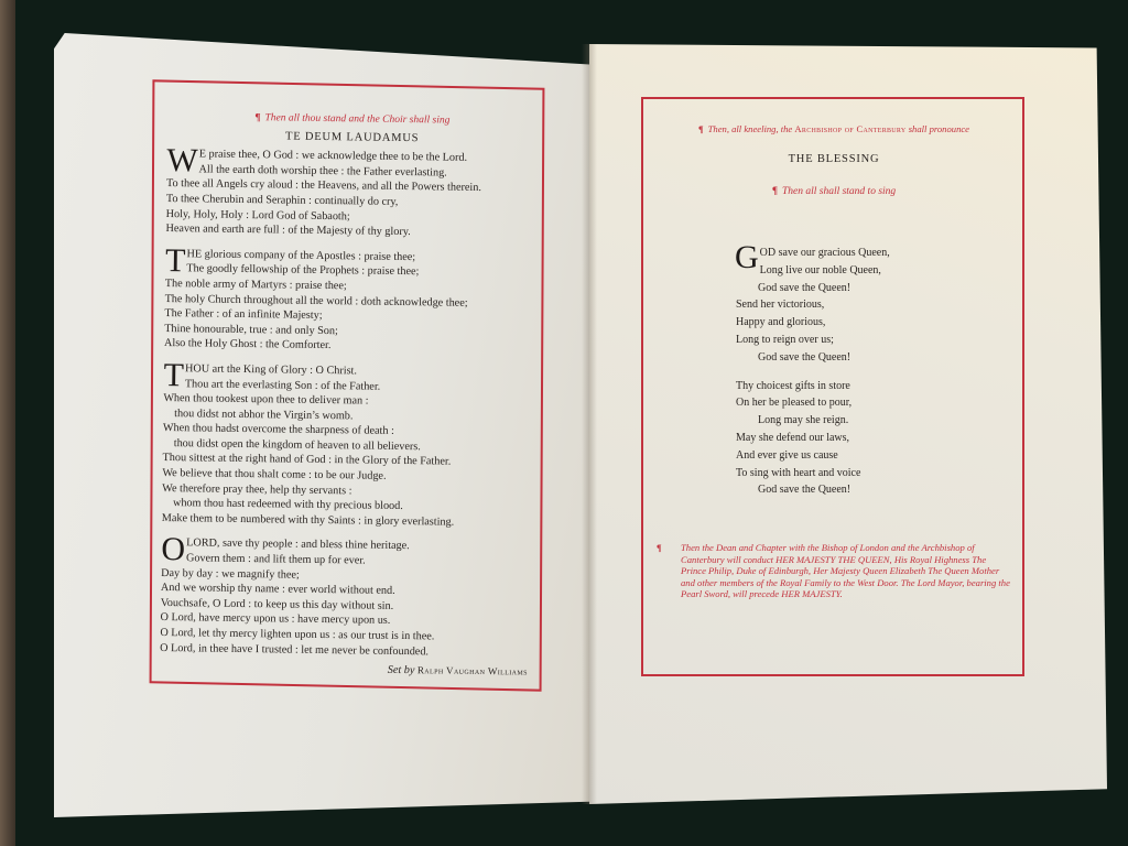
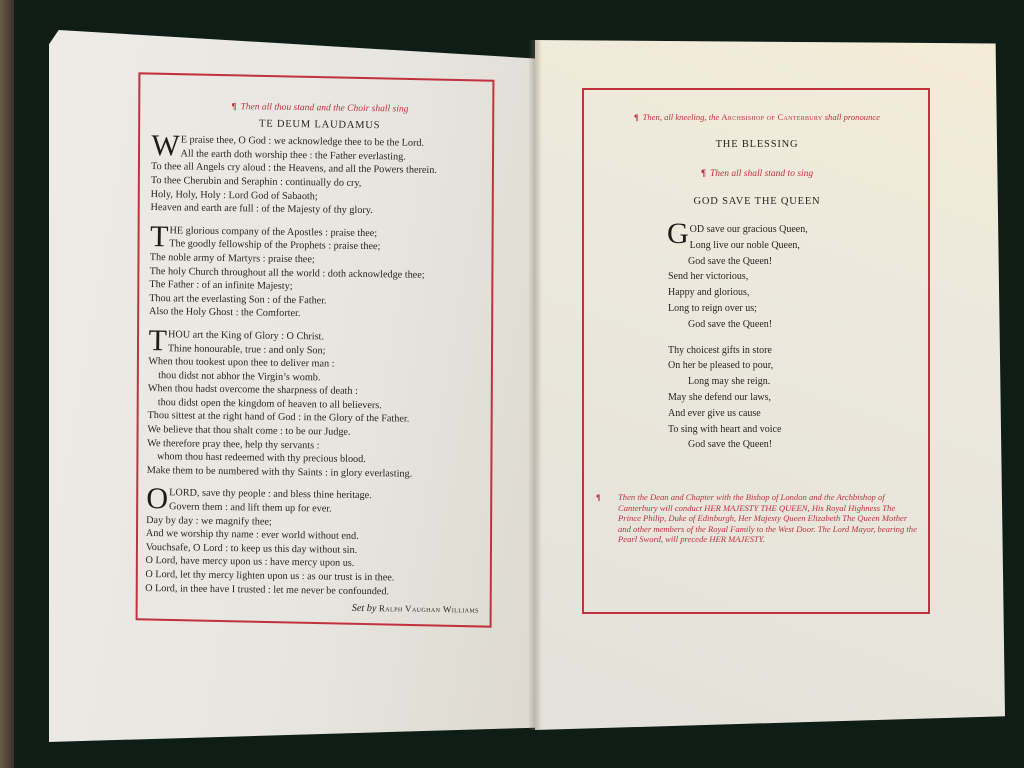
  ¶ Then all thou stand and the Choir shall sing
  TE DEUM LAUDAMUS
  W
  E praise thee, O God : we acknowledge thee to be the Lord.
  All the earth doth worship thee : the Father everlasting.
  To thee all Angels cry aloud : the Heavens, and all the Powers therein.
  To thee Cherubin and Seraphin : continually do cry,
  Holy, Holy, Holy : Lord God of Sabaoth;
  Heaven and earth are full : of the Majesty of thy glory.
  T
  HE glorious company of the Apostles : praise thee;
  The goodly fellowship of the Prophets : praise thee;
  The noble army of Martyrs : praise thee;
  The holy Church throughout all the world : doth acknowledge thee;
  The Father : of an infinite Majesty;
- Thine honourable, true : and only Son;
+ Thou art the everlasting Son : of the Father.
  Also the Holy Ghost : the Comforter.
  T
  HOU art the King of Glory : O Christ.
- Thou art the everlasting Son : of the Father.
+ Thine honourable, true : and only Son;
  When thou tookest upon thee to deliver man :
  thou didst not abhor the Virgin’s womb.
  When thou hadst overcome the sharpness of death :
  thou didst open the kingdom of heaven to all believers.
  Thou sittest at the right hand of God : in the Glory of the Father.
  We believe that thou shalt come : to be our Judge.
  We therefore pray thee, help thy servants :
  whom thou hast redeemed with thy precious blood.
  Make them to be numbered with thy Saints : in glory everlasting.
  O
  LORD, save thy people : and bless thine heritage.
  Govern them : and lift them up for ever.
  Day by day : we magnify thee;
  And we worship thy name : ever world without end.
  Vouchsafe, O Lord : to keep us this day without sin.
  O Lord, have mercy upon us : have mercy upon us.
  O Lord, let thy mercy lighten upon us : as our trust is in thee.
  O Lord, in thee have I trusted : let me never be confounded.
  Set by Ralph Vaughan Williams
  ¶ Then, all kneeling, the Archbishop of Canterbury shall pronounce
  THE BLESSING
  ¶ Then all shall stand to sing
+ GOD SAVE THE QUEEN
  G
  OD save our gracious Queen,
  Long live our noble Queen,
  God save the Queen!
  Send her victorious,
  Happy and glorious,
  Long to reign over us;
  God save the Queen!
  Thy choicest gifts in store
  On her be pleased to pour,
  Long may she reign.
  May she defend our laws,
  And ever give us cause
  To sing with heart and voice
  God save the Queen!
  ¶
  Then the Dean and Chapter with the Bishop of London and the Archbishop of Canterbury will conduct HER MAJESTY THE QUEEN, His Royal Highness The Prince Philip, Duke of Edinburgh, Her Majesty Queen Elizabeth The Queen Mother and other members of the Royal Family to the West Door. The Lord Mayor, bearing the Pearl Sword, will precede HER MAJESTY.
